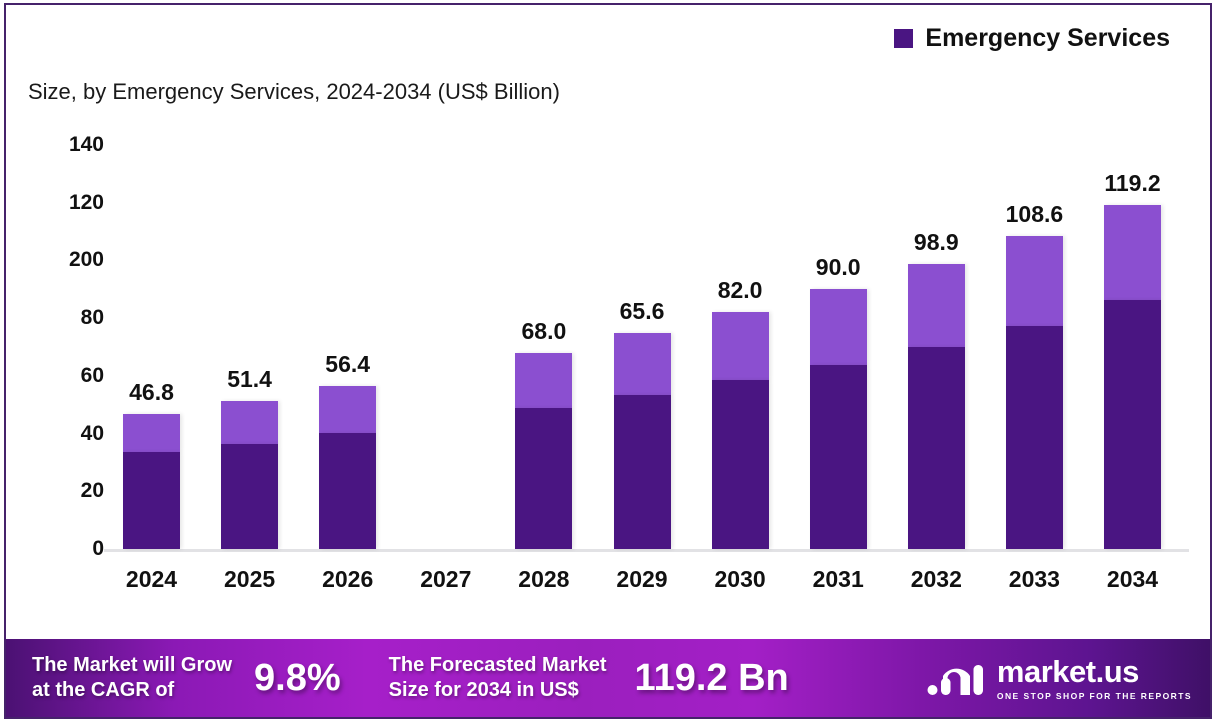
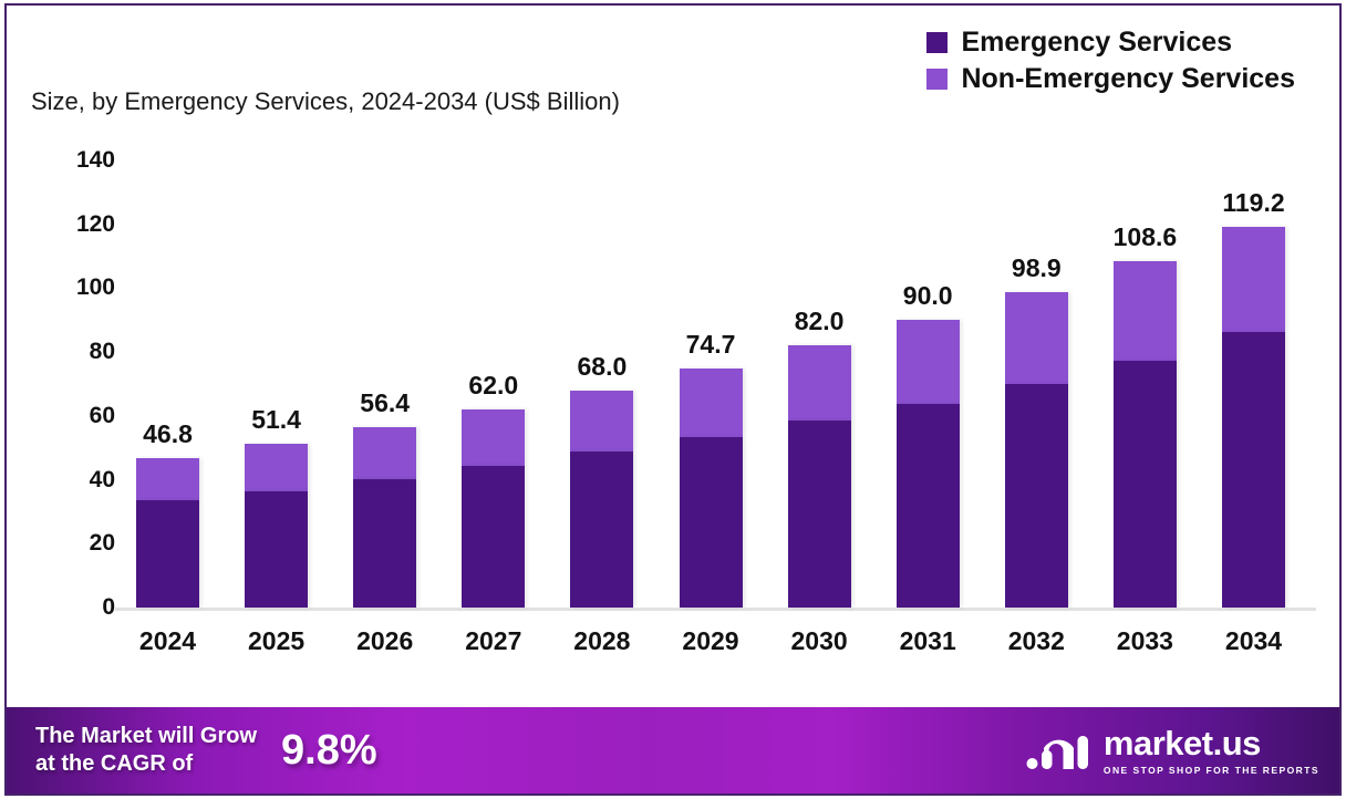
  Size, by Emergency Services, 2024-2034 (US$ Billion)
  Emergency Services
+ Non-Emergency Services
  0
  20
  40
  60
  80
- 200
+ 100
  120
  140
  46.8
  51.4
  56.4
+ 62.0
  68.0
- 65.6
+ 74.7
  82.0
  90.0
  98.9
  108.6
  119.2
  2024
  2025
  2026
  2027
  2028
  2029
  2030
  2031
  2032
  2033
  2034
  The Market will Grow
  at the CAGR of
  9.8%
- The Forecasted Market
- Size for 2034 in US$
- 119.2 Bn
  market.us
  ONE STOP SHOP FOR THE REPORTS
